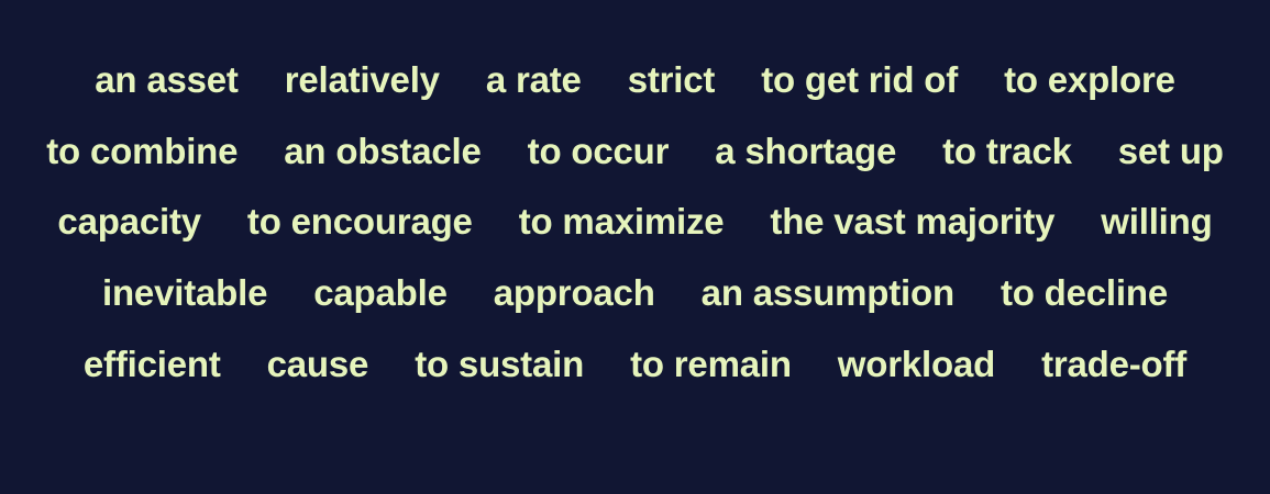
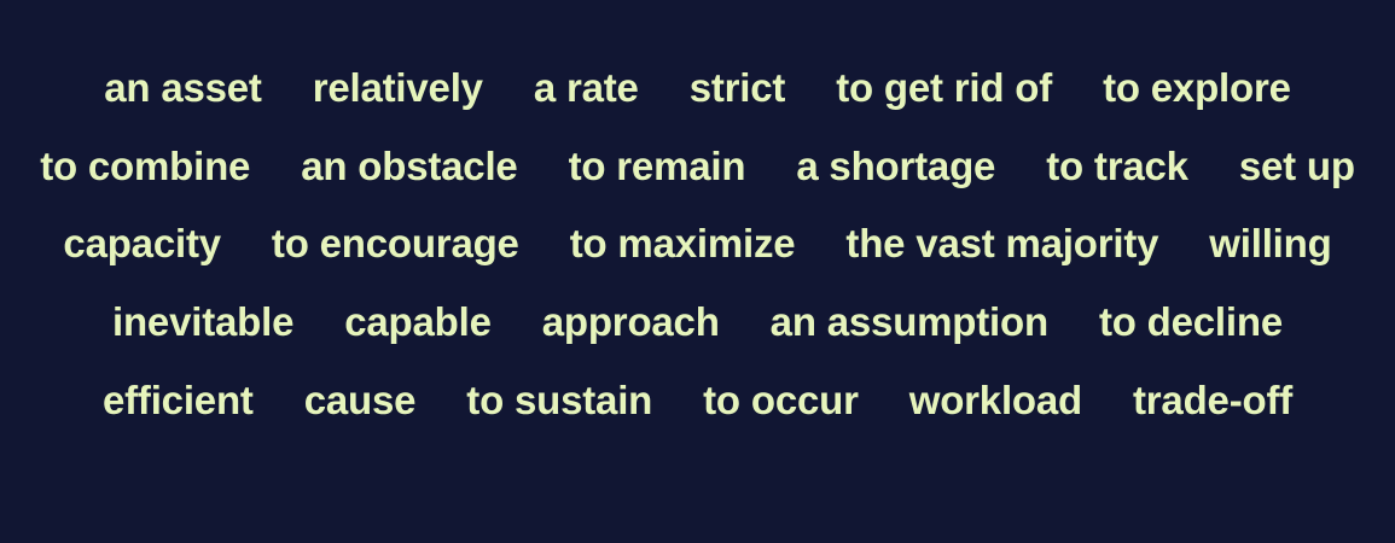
  an asset
  relatively
  a rate
  strict
  to get rid of
  to explore
  to combine
  an obstacle
- to occur
+ to remain
  a shortage
  to track
  set up
  capacity
  to encourage
  to maximize
  the vast majority
  willing
  inevitable
  capable
  approach
  an assumption
  to decline
  efficient
  cause
  to sustain
- to remain
+ to occur
  workload
  trade-off
